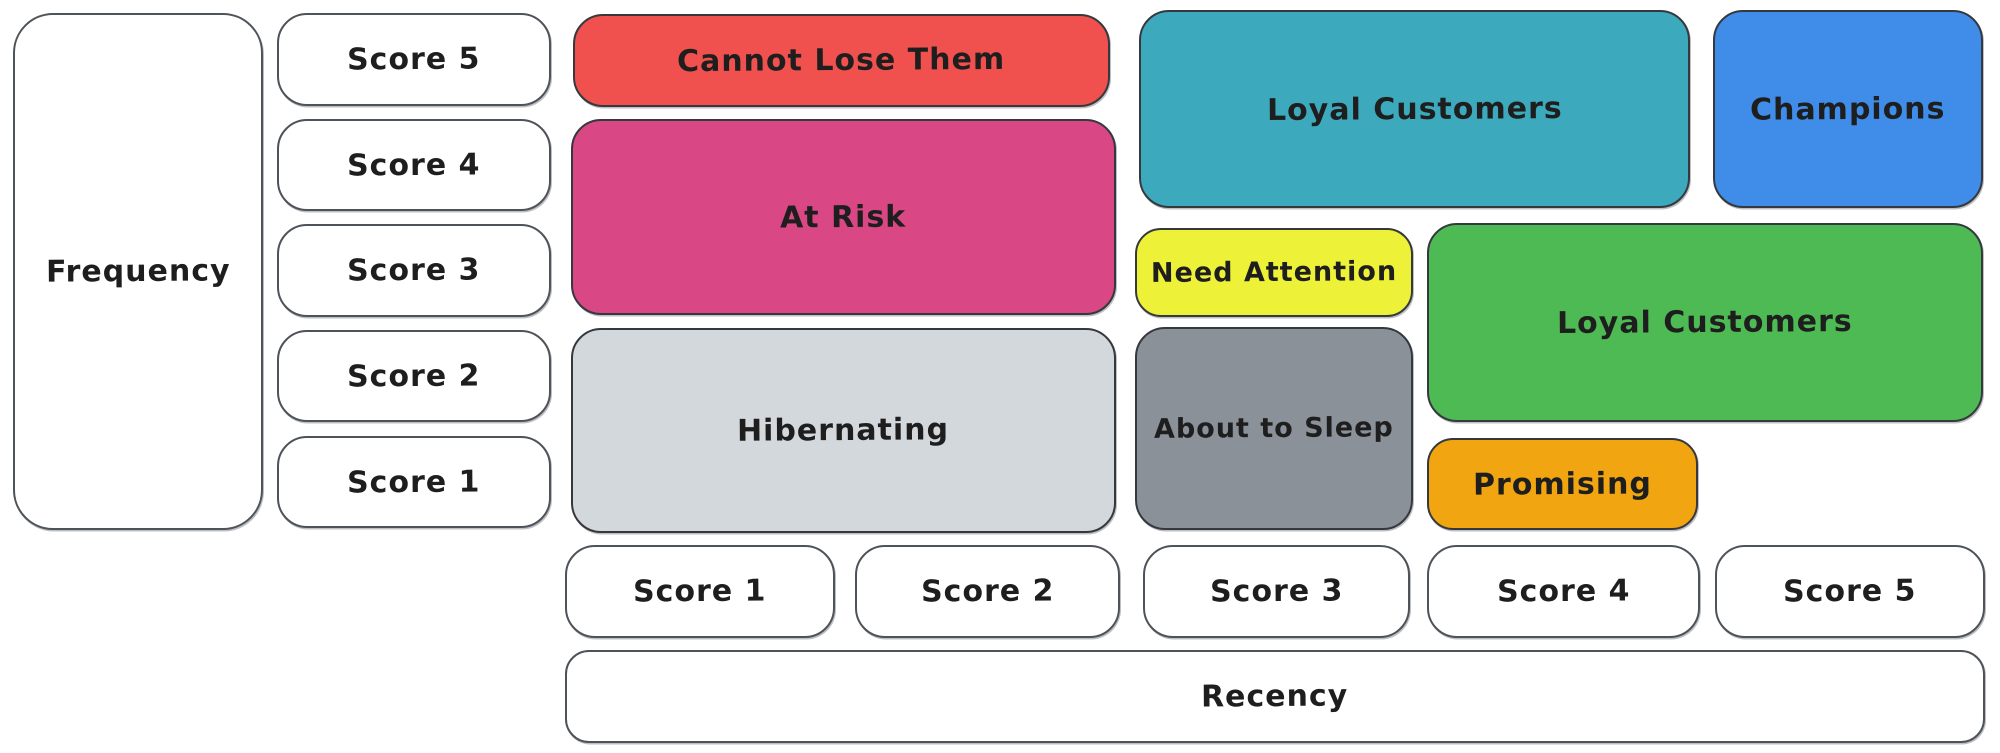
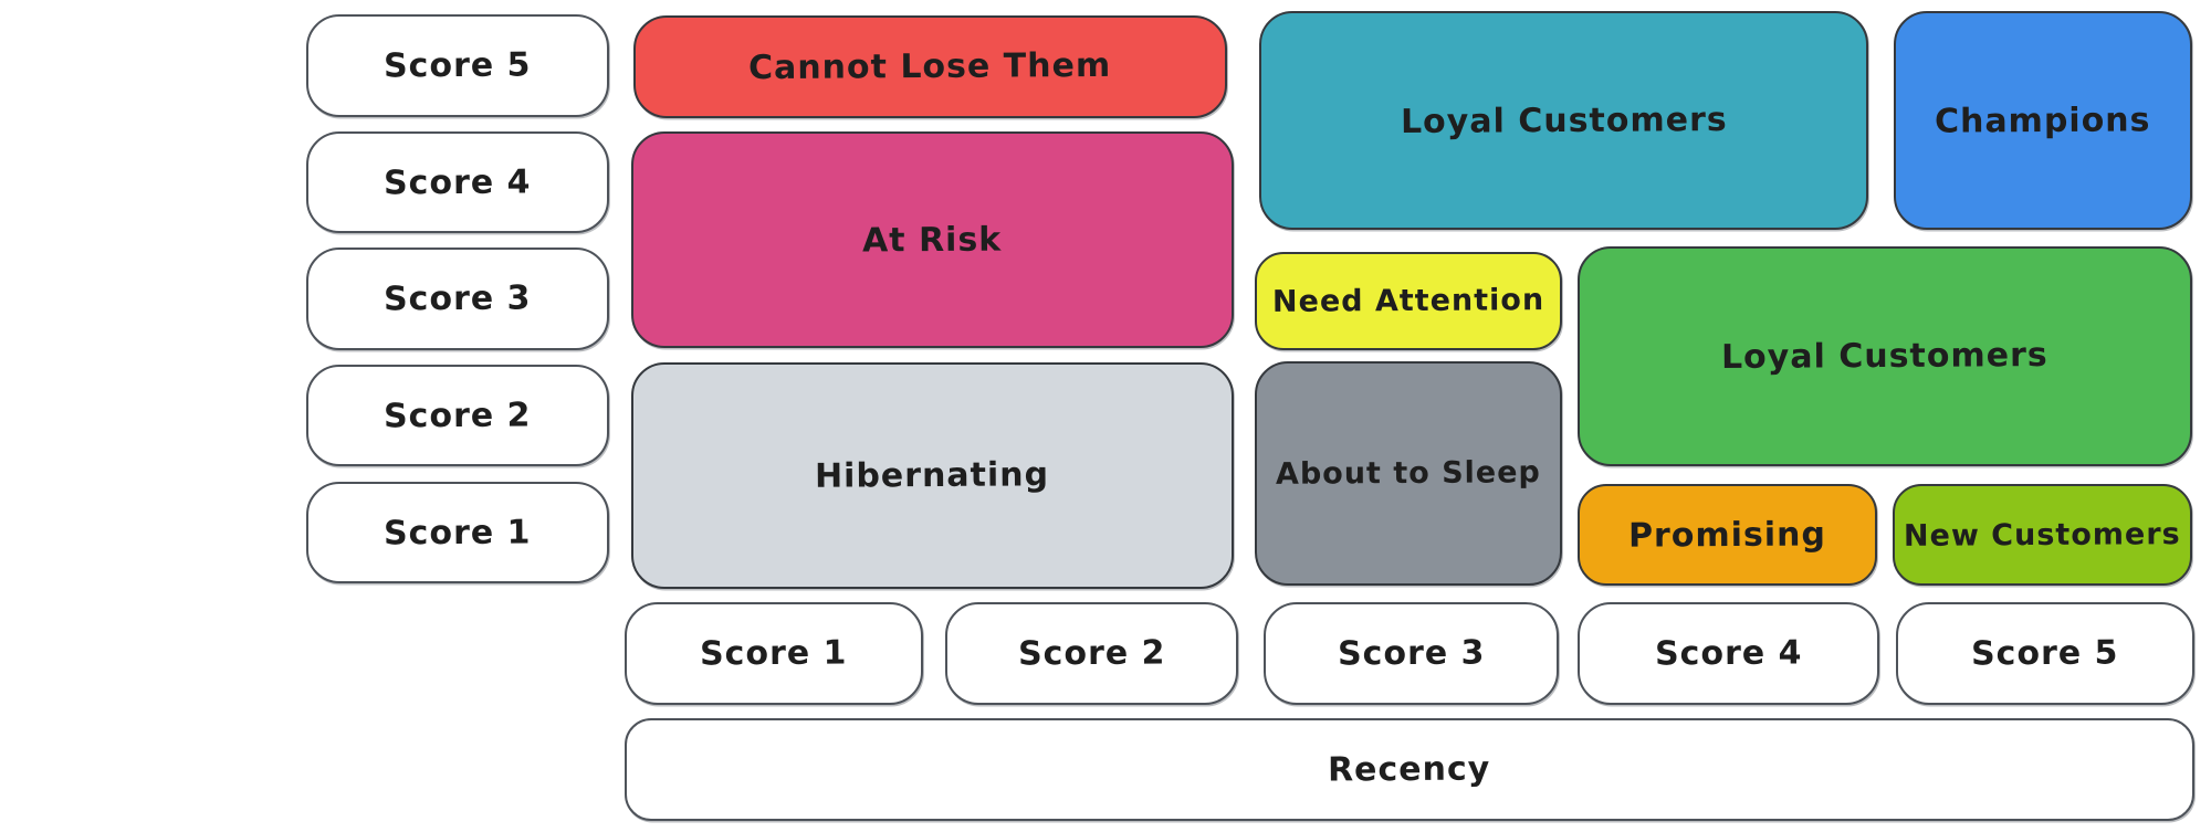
- Frequency
  Score 5
  Score 4
  Score 3
  Score 2
  Score 1
  Cannot Lose Them
  At Risk
  Hibernating
  Loyal Customers
  Champions
  Need Attention
  About to Sleep
  Loyal Customers
  Promising
+ New Customers
  Score 1
  Score 2
  Score 3
  Score 4
  Score 5
  Recency
